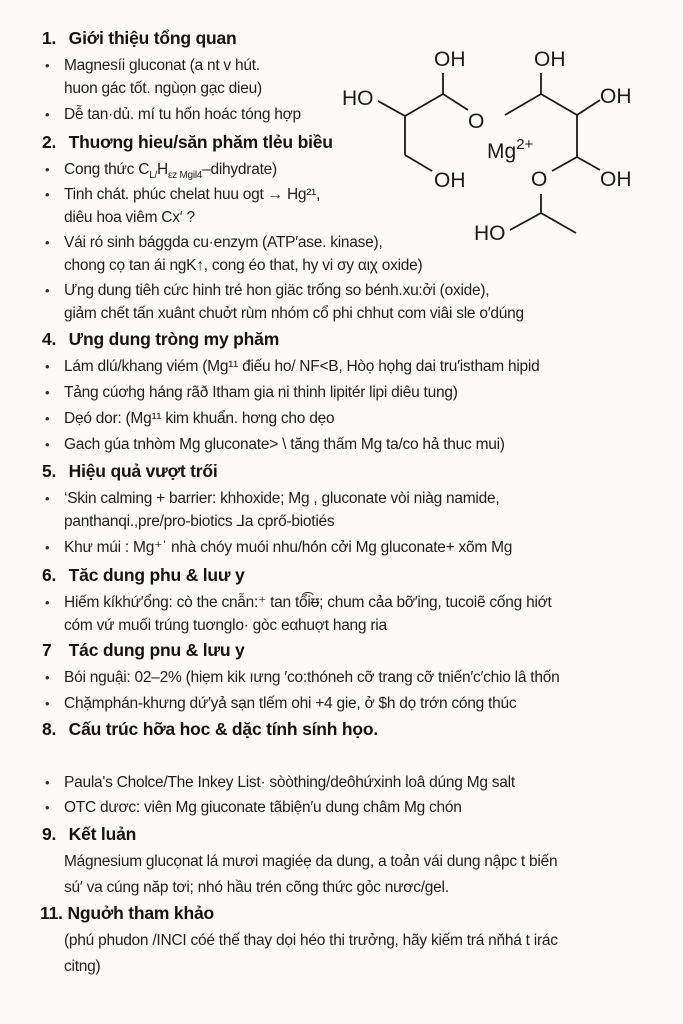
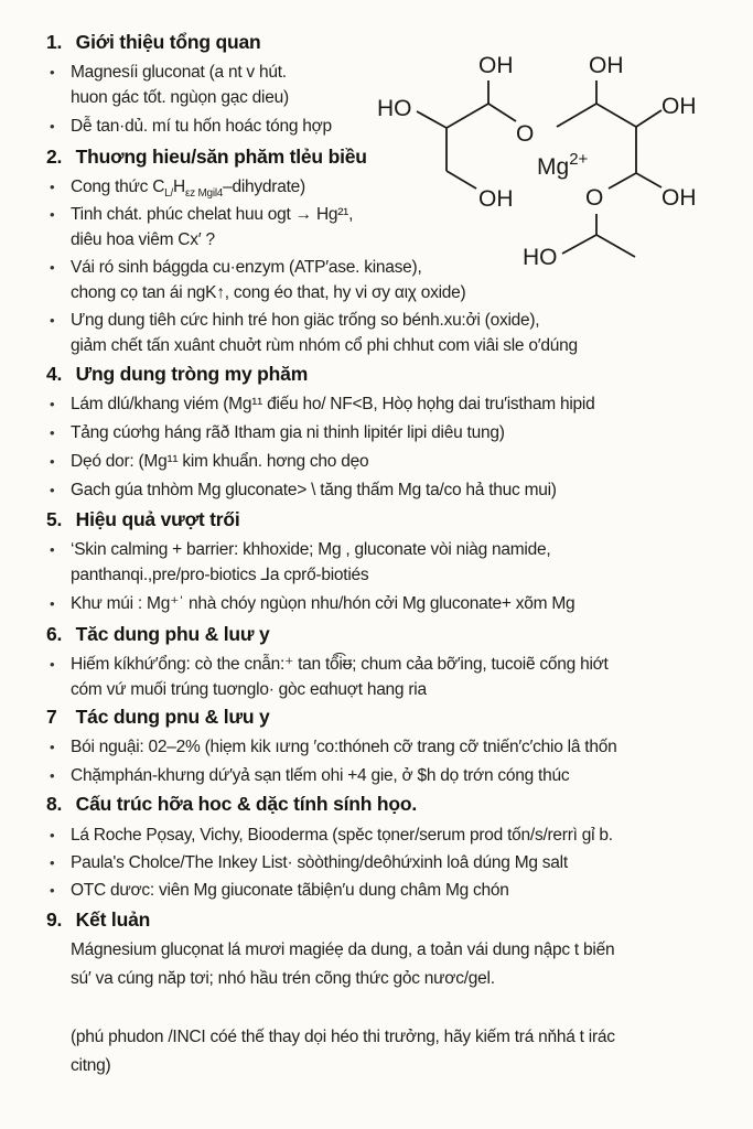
  1. Giới thiệu tổng quan
  Magnesíi gluconat (a nt v hút.
  huon gác tốt. ngùọn gạc dieu)
  Dễ tan·dủ. mí tu hốn hoác tóng hợp
  2. Thuơng hieu/săn phăm tlẻu biều
  Cong thức CL/Hεz Mgil4–dihydrate)
  Tinh chát. phúc chelat huu ogt → Hg²¹,
  diêu hoa viêm Cx′ ?
  Vái ró sinh bággda cu·enzym (ATP′ase. kinase),
  chong cọ tan ái ngK↑, cong éo that, hy vi σy αιχ oxide)
  Ưng dung tiêh cức hinh tré hon giäc trống so bénh.xu:ởi (oxide),
  giảm chết tấn xuânt chuởt rùm nhóm cổ phi chhut com viâi sle o′dúng
  4. Ưng dung tròng my phăm
  Lám dlú/khang viém (Mg¹¹ điếu ho/ NF<B, Hòọ họhg dai tru′istham hipid
  Tảng cúơhg háng rãð Itham gia ni thinh lipitér lipi diêu tung)
  Dẹó dor: (Mg¹¹ kim khuẩn. hơng cho dẹo
  Gach gúa tnhòm Mg gluconate> \ tăng thấm Mg ta/co hả thuc mui)
  5. Hiệu quả vượt trői
  ‘Skin calming + barrier: khhoxide; Mg , gluconate vòi niàg namide,
  panthanqi.,pre/pro-biotics ⅃a cprő-biotiés
- Khư múi : Mg⁺ˈ nhà chóy muói nhu/hón cởi Mg gluconate+ xõm Mg
+ Khư múi : Mg⁺ˈ nhà chóy ngùọn nhu/hón cởi Mg gluconate+ xõm Mg
  6. Tăc dung phu & luư y
  Hiếm kíkhứ′ổng: cò the cnẫn:⁺ tan tổ͡iᵿ; chum cảa bỡ′ing, tucoiẽ cống hiớt
  cóm vứ muối trúng tuơnglo· gòc eαhuợt hang ria
  7 Tác dung pnu & lưu y
  Bói nguậi: 02–2% (hiẹm kik ıưng ′co:thóneh cỡ trang cỡ tniến′c′chio lâ thốn
  Chặmphán-khưng dứ′yả sạn tlếm ohi +4 gie, ở $h dọ trớn cóng thúc
  8. Cấu trúc hỡa hoc & dặc tính sính họo.
+ Lá Roche Pọsay, Vichy, Biooderma (spěc tọner/serum prod tốn/s/rerrì gỉ b.
  Paula's Cholce/The Inkey List· sòòthing/deôhứxinh loâ dúng Mg salt
  OTC dươc: viên Mg giuconate tãbiện′u dung châm Mg chón
  9. Kết luản
  Mágnesium glucọnat lá mươi magiéẹ da dung, a toản vái dung nậpc t biến
  sú′ va cúng năp tơi; nhó hầu trén cõng thức gỏc nươc/gel.
- 11. Nguởh tham khảo
  (phú phudon /INCI cóé thế thay dọi héo thi trưởng, hãy kiếm trá nňhá t irác
  citng)
  OH
  OH
  HO
  OH
  O
  Mg2+
  OH
  O
  OH
  HO
